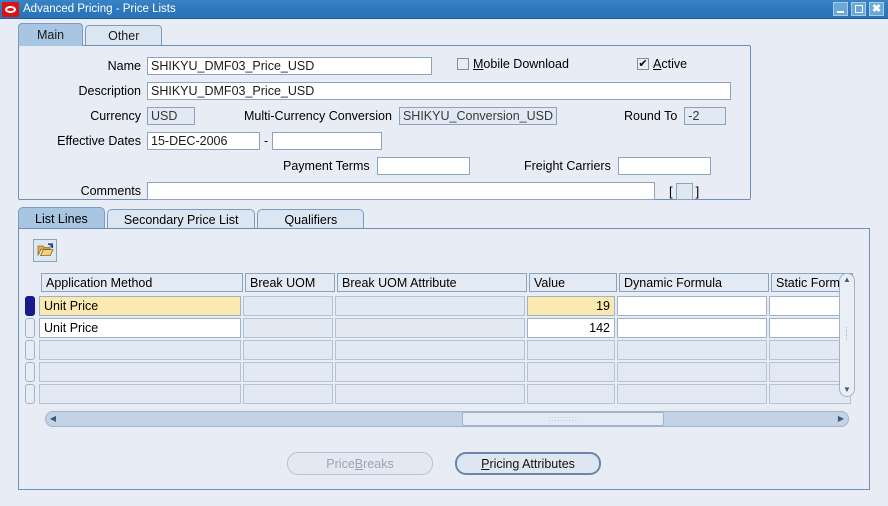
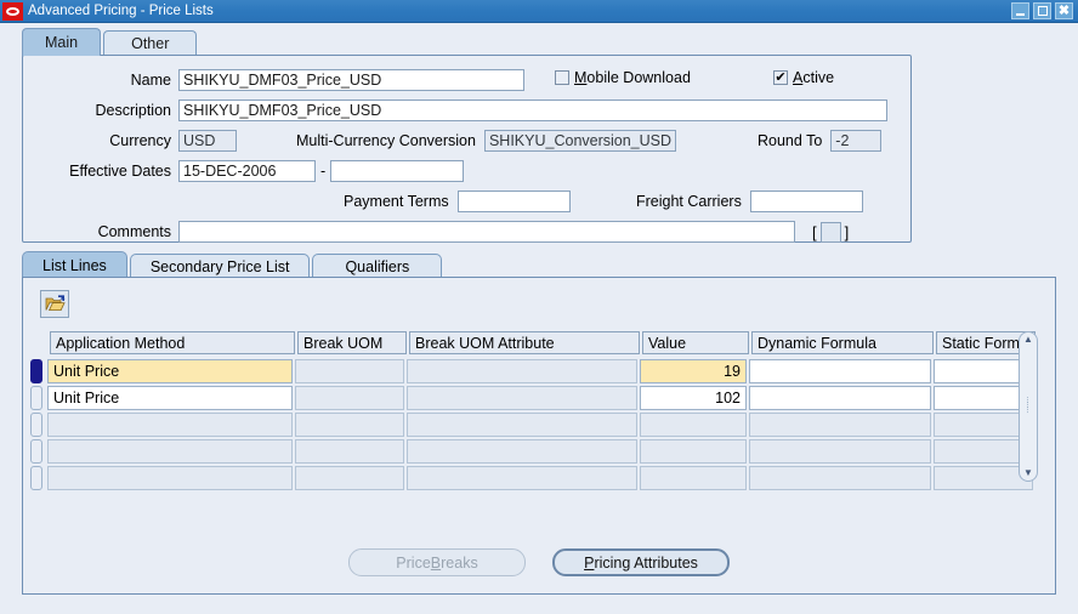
  Advanced Pricing - Price Lists
  ✖
  Main
  Other
  Name
  SHIKYU_DMF03_Price_USD
  Mobile Download
  ✔
  Active
  Description
  SHIKYU_DMF03_Price_USD
  Currency
  USD
  Multi-Currency Conversion
  SHIKYU_Conversion_USD
  Round To
  -2
  Effective Dates
  15-DEC-2006
  -
  Payment Terms
  Freight Carriers
  Comments
  [
  ]
  List Lines
  Secondary Price List
  Qualifiers
  Application Method
  Break UOM
  Break UOM Attribute
  Value
  Dynamic Formula
  Static Form
  Unit Price
  19
  Unit Price
- 142
+ 102
  ▲
  ▼
- ◀
- ▶
  Price
  B
  reaks
  P
  ricing Attributes
